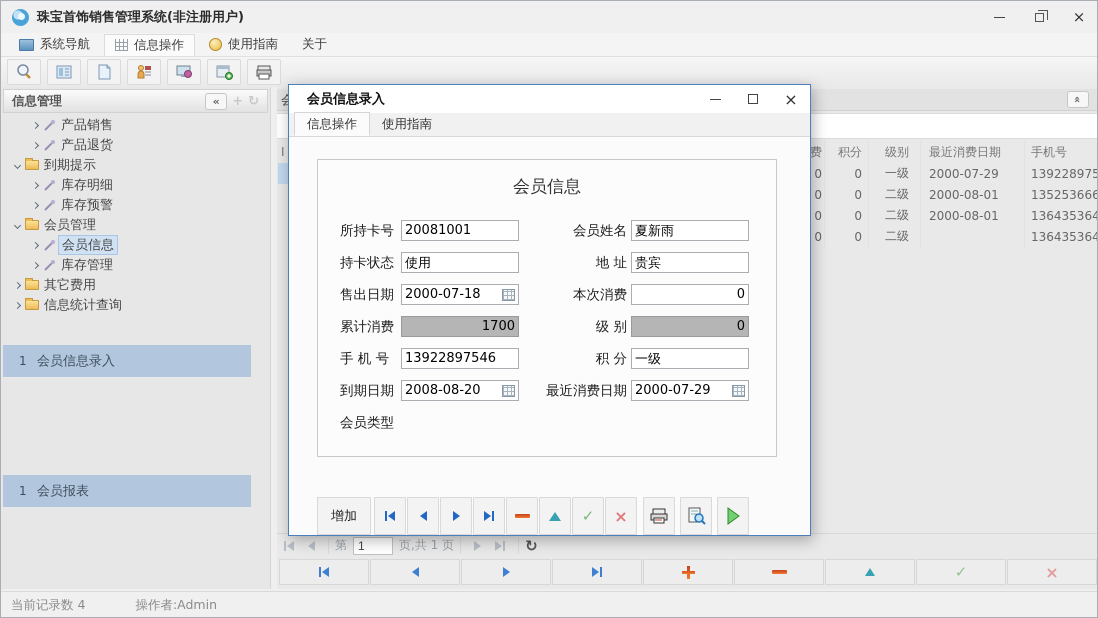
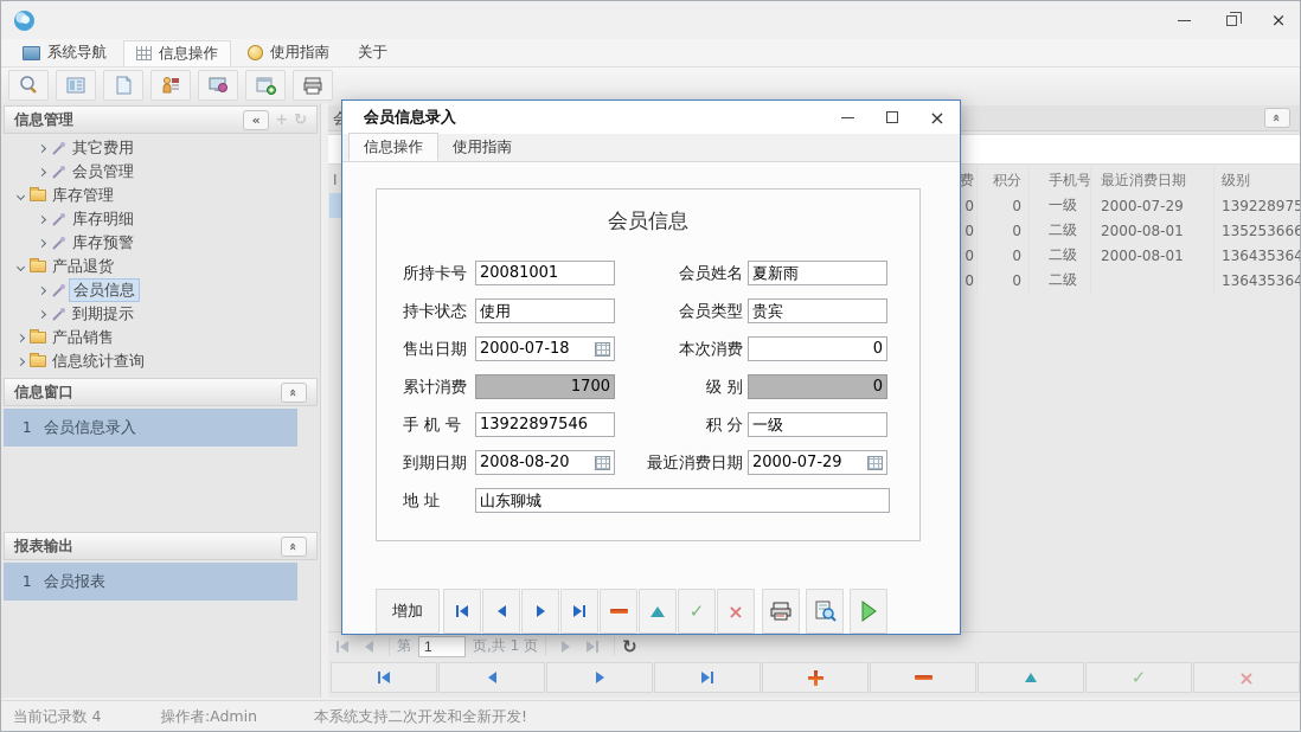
- 珠宝首饰销售管理系统(非注册用户)
  ×
  系统导航
  信息操作
  使用指南
  关于
  信息管理
  «
  +
  ↻
- 产品销售
+ 其它费用
- 产品退货
+ 会员管理
- 到期提示
+ 库存管理
  库存明细
  库存预警
- 会员管理
+ 产品退货
  会员信息
- 库存管理
+ 到期提示
- 其它费用
+ 产品销售
  信息统计查询
+ 信息窗口
  1
  会员信息录入
+ 报表输出
  1
  会员报表
  I
  费
  积分
- 级别
+ 手机号
  最近消费日期
- 手机号
+ 级别
  0
  0
  一级
  2000-07-29
  139228975
  0
  0
  二级
  2000-08-01
  135253666
  0
  0
  二级
  2000-08-01
  136435364
  0
  0
  二级
  136435364
  第
  1
  页,共 1 页
  ↻
  ✓
  ×
  当前记录数 4
  操作者:Admin
+ 本系统支持二次开发和全新开发!
  会员信息录入
  ×
  信息操作
  使用指南
  会员信息
  所持卡号
  20081001
  会员姓名
  夏新雨
  持卡状态
  使用
- 地 址
+ 会员类型
  贵宾
  售出日期
  2000-07-18
  本次消费
  0
  累计消费
  1700
  级 别
  0
  手 机 号
  13922897546
  积 分
  一级
  到期日期
  2008-08-20
  最近消费日期
  2000-07-29
- 会员类型
+ 地 址
+ 山东聊城
  增加
  ✓
  ×
